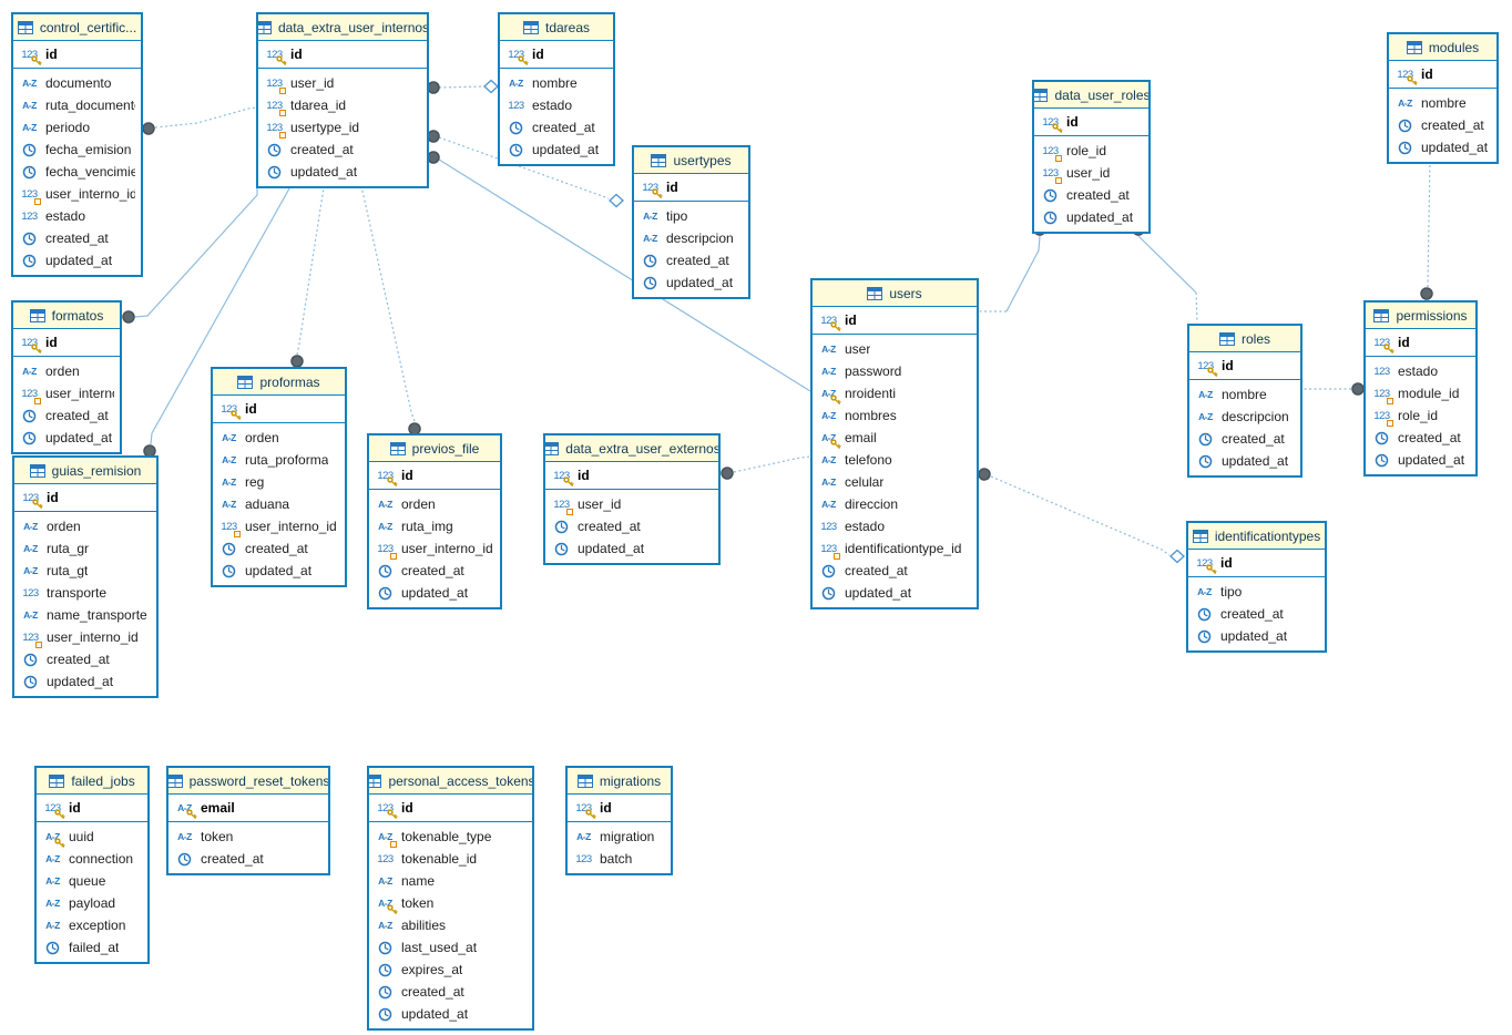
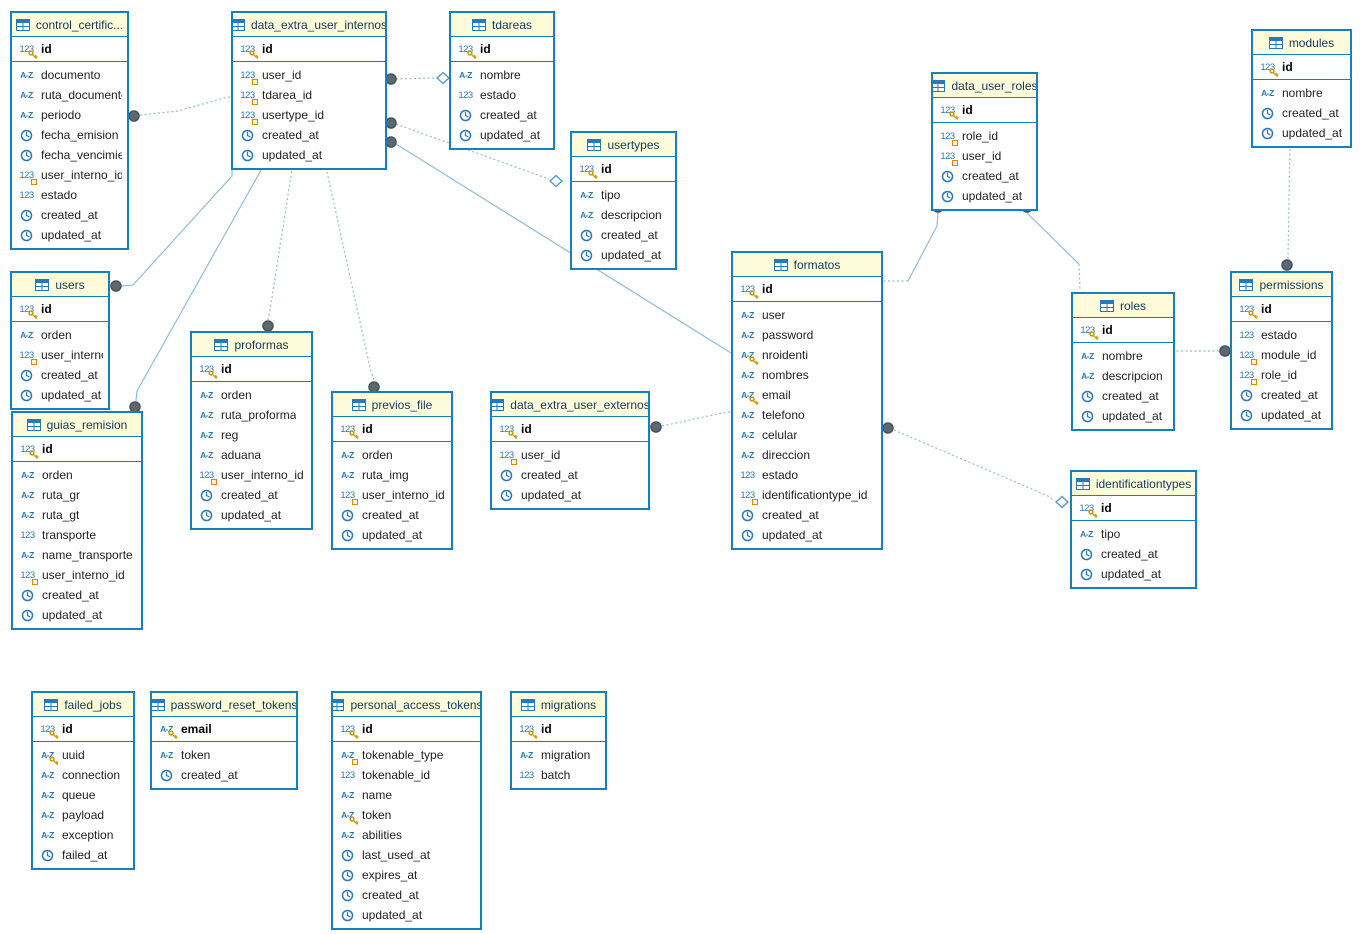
  control_certific...
  123
  id
  A-Z
  documento
  A-Z
  ruta_document
  A-Z
  periodo
  fecha_emision
  fecha_vencimie
  123
  user_interno_id
  123
  estado
  created_at
  updated_at
  data_extra_user_internos
  123
  id
  123
  user_id
  123
  tdarea_id
  123
  usertype_id
  created_at
  updated_at
  tdareas
  123
  id
  A-Z
  nombre
  123
  estado
  created_at
  updated_at
  usertypes
  123
  id
  A-Z
  tipo
  A-Z
  descripcion
  created_at
  updated_at
  modules
  123
  id
  A-Z
  nombre
  created_at
  updated_at
  data_user_roles
  123
  id
  123
  role_id
  123
  user_id
  created_at
  updated_at
- users
+ formatos
  123
  id
  A-Z
  user
  A-Z
  password
  A-Z
  nroidenti
  A-Z
  nombres
  A-Z
  email
  A-Z
  telefono
  A-Z
  celular
  A-Z
  direccion
  123
  estado
  123
  identificationtype_id
  created_at
  updated_at
  roles
  123
  id
  A-Z
  nombre
  A-Z
  descripcion
  created_at
  updated_at
  permissions
  123
  id
  123
  estado
  123
  module_id
  123
  role_id
  created_at
  updated_at
  identificationtypes
  123
  id
  A-Z
  tipo
  created_at
  updated_at
- formatos
+ users
  123
  id
  A-Z
  orden
  123
  user_intern
  created_at
  updated_at
  guias_remision
  123
  id
  A-Z
  orden
  A-Z
  ruta_gr
  A-Z
  ruta_gt
  123
  transporte
  A-Z
  name_transporte
  123
  user_interno_id
  created_at
  updated_at
  proformas
  123
  id
  A-Z
  orden
  A-Z
  ruta_proforma
  A-Z
  reg
  A-Z
  aduana
  123
  user_interno_id
  created_at
  updated_at
  previos_file
  123
  id
  A-Z
  orden
  A-Z
  ruta_img
  123
  user_interno_id
  created_at
  updated_at
  data_extra_user_externos
  123
  id
  123
  user_id
  created_at
  updated_at
  failed_jobs
  123
  id
  A-Z
  uuid
  A-Z
  connection
  A-Z
  queue
  A-Z
  payload
  A-Z
  exception
  failed_at
  password_reset_tokens
  A-Z
  email
  A-Z
  token
  created_at
  personal_access_tokens
  123
  id
  A-Z
  tokenable_type
  123
  tokenable_id
  A-Z
  name
  A-Z
  token
  A-Z
  abilities
  last_used_at
  expires_at
  created_at
  updated_at
  migrations
  123
  id
  A-Z
  migration
  123
  batch
